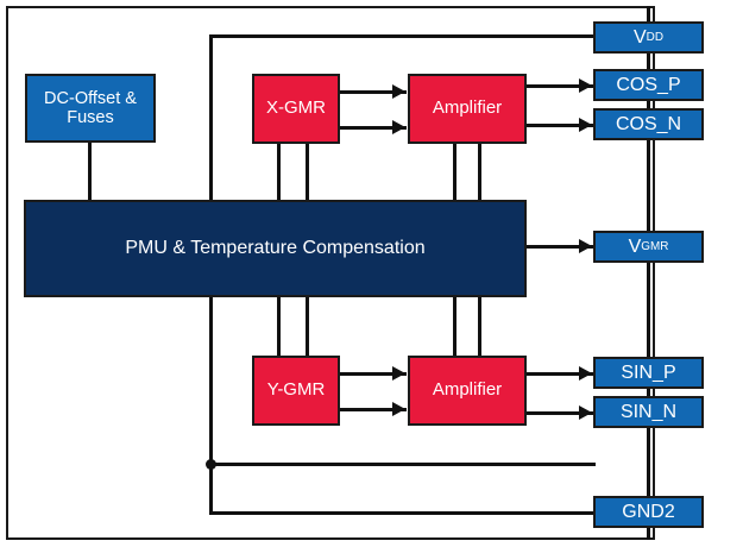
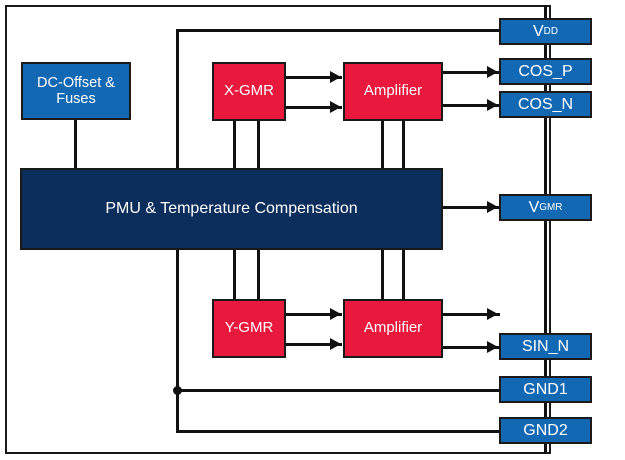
  DC-Offset & Fuses
  X-GMR
  Amplifier
  PMU & Temperature Compensation
  Y-GMR
  Amplifier
  V
  DD
  COS_P
  COS_N
  V
  GMR
- SIN_P
  SIN_N
+ GND1
  GND2
